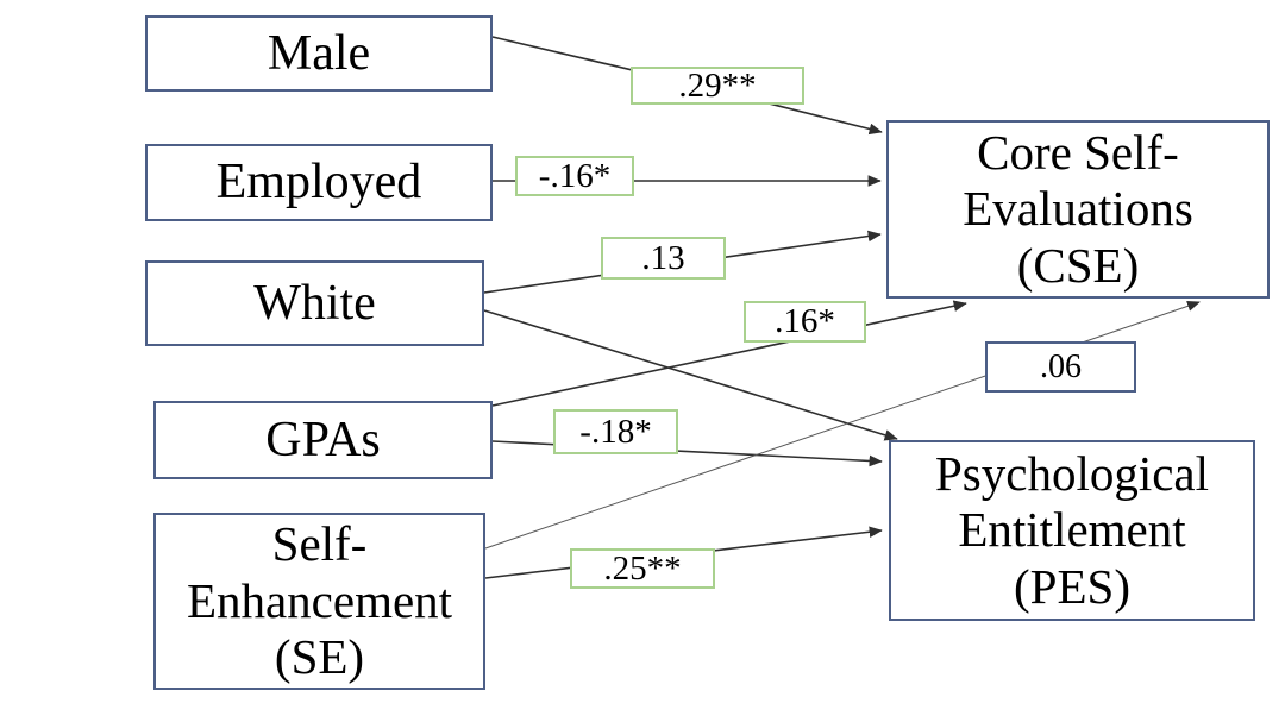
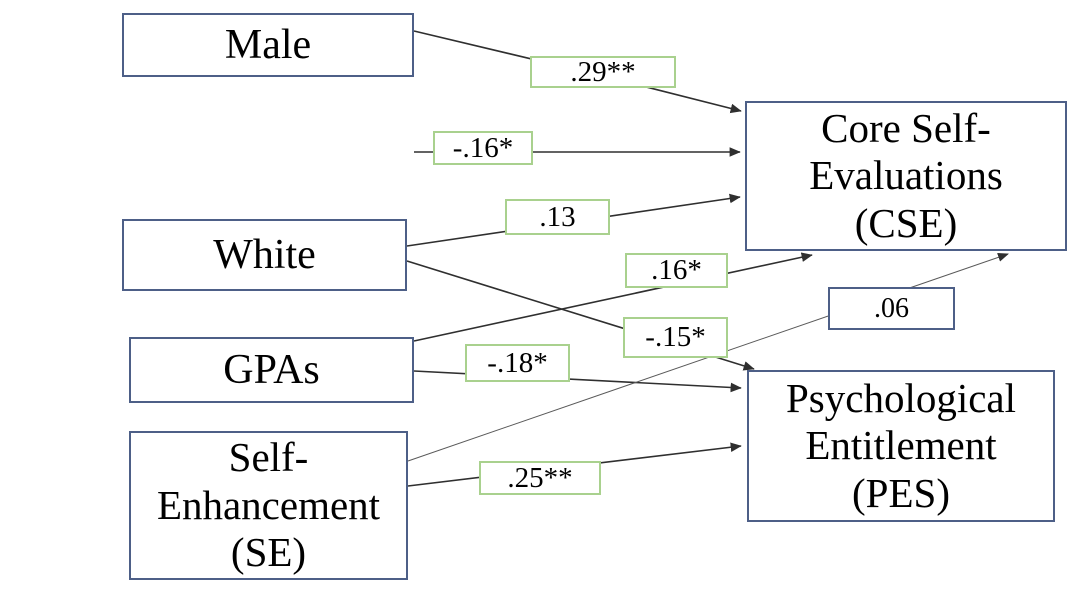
  Male
- Employed
  White
  GPAs
  Self-
  Enhancement
  (SE)
  Core Self-
  Evaluations
  (CSE)
  Psychological
  Entitlement
  (PES)
  .29**
  -.16*
  .13
  .16*
+ -.15*
  -.18*
  .25**
  .06
